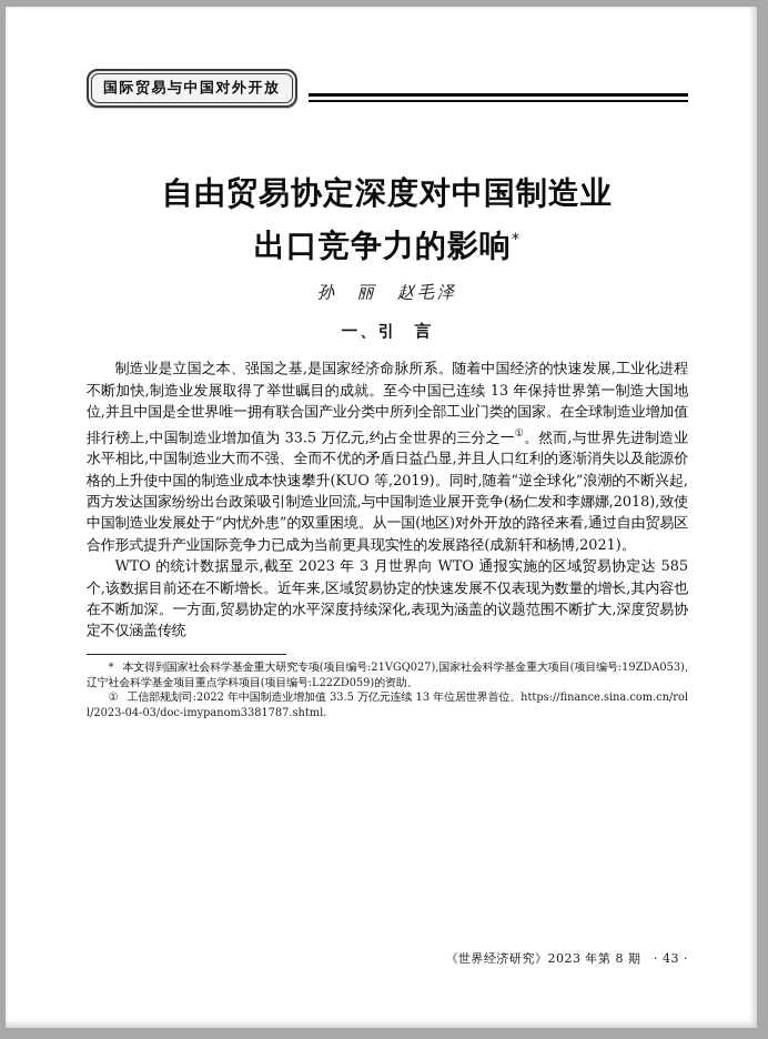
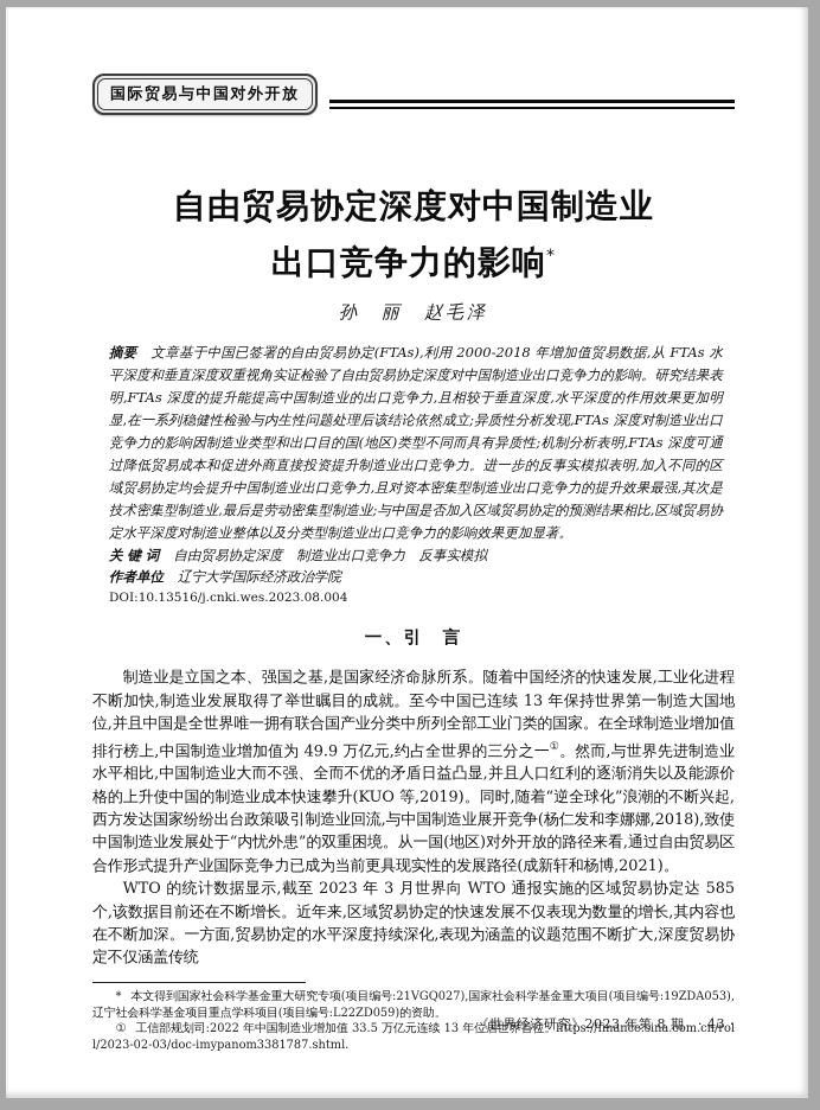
  国际贸易与中国对外开放
  自由贸易协定深度对中国制造业
  出口竞争力的影响*
  孙 丽 赵毛泽
+ 摘要 文章基于中国已签署的自由贸易协定(FTAs),利用 2000-2018 年增加值贸易数据,从 FTAs 水平深度和垂直深度双重视角实证检验了自由贸易协定深度对中国制造业出口竞争力的影响。研究结果表明,FTAs 深度的提升能提高中国制造业的出口竞争力,且相较于垂直深度,水平深度的作用效果更加明显,在一系列稳健性检验与内生性问题处理后该结论依然成立;异质性分析发现,FTAs 深度对制造业出口竞争力的影响因制造业类型和出口目的国(地区)类型不同而具有异质性;机制分析表明,FTAs 深度可通过降低贸易成本和促进外商直接投资提升制造业出口竞争力。进一步的反事实模拟表明,加入不同的区域贸易协定均会提升中国制造业出口竞争力,且对资本密集型制造业出口竞争力的提升效果最强,其次是技术密集型制造业,最后是劳动密集型制造业;与中国是否加入区域贸易协定的预测结果相比,区域贸易协定水平深度对制造业整体以及分类型制造业出口竞争力的影响效果更加显著。
+ 关 键 词 自由贸易协定深度 制造业出口竞争力 反事实模拟
+ 作者单位 辽宁大学国际经济政治学院
+ DOI:10.13516/j.cnki.wes.2023.08.004
  一、引 言
- 制造业是立国之本、强国之基,是国家经济命脉所系。随着中国经济的快速发展,工业化进程不断加快,制造业发展取得了举世瞩目的成就。至今中国已连续 13 年保持世界第一制造大国地位,并且中国是全世界唯一拥有联合国产业分类中所列全部工业门类的国家。在全球制造业增加值排行榜上,中国制造业增加值为 33.5 万亿元,约占全世界的三分之一①。然而,与世界先进制造业水平相比,中国制造业大而不强、全而不优的矛盾日益凸显,并且人口红利的逐渐消失以及能源价格的上升使中国的制造业成本快速攀升(KUO 等,2019)。同时,随着“逆全球化”浪潮的不断兴起,西方发达国家纷纷出台政策吸引制造业回流,与中国制造业展开竞争(杨仁发和李娜娜,2018),致使中国制造业发展处于“内忧外患”的双重困境。从一国(地区)对外开放的路径来看,通过自由贸易区合作形式提升产业国际竞争力已成为当前更具现实性的发展路径(成新轩和杨博,2021)。
+ 制造业是立国之本、强国之基,是国家经济命脉所系。随着中国经济的快速发展,工业化进程不断加快,制造业发展取得了举世瞩目的成就。至今中国已连续 13 年保持世界第一制造大国地位,并且中国是全世界唯一拥有联合国产业分类中所列全部工业门类的国家。在全球制造业增加值排行榜上,中国制造业增加值为 49.9 万亿元,约占全世界的三分之一①。然而,与世界先进制造业水平相比,中国制造业大而不强、全而不优的矛盾日益凸显,并且人口红利的逐渐消失以及能源价格的上升使中国的制造业成本快速攀升(KUO 等,2019)。同时,随着“逆全球化”浪潮的不断兴起,西方发达国家纷纷出台政策吸引制造业回流,与中国制造业展开竞争(杨仁发和李娜娜,2018),致使中国制造业发展处于“内忧外患”的双重困境。从一国(地区)对外开放的路径来看,通过自由贸易区合作形式提升产业国际竞争力已成为当前更具现实性的发展路径(成新轩和杨博,2021)。
  WTO 的统计数据显示,截至 2023 年 3 月世界向 WTO 通报实施的区域贸易协定达 585 个,该数据目前还在不断增长。近年来,区域贸易协定的快速发展不仅表现为数量的增长,其内容也在不断加深。一方面,贸易协定的水平深度持续深化,表现为涵盖的议题范围不断扩大,深度贸易协定不仅涵盖传统
  * 本文得到国家社会科学基金重大研究专项(项目编号:21VGQ027),国家社会科学基金重大项目(项目编号:19ZDA053),辽宁社会科学基金项目重点学科项目(项目编号:L22ZD059)的资助。
- ① 工信部规划司:2022 年中国制造业增加值 33.5 万亿元连续 13 年位居世界首位。https://finance.sina.com.cn/roll/2023-04-03/doc-imypanom3381787.shtml.
+ ① 工信部规划司:2022 年中国制造业增加值 33.5 万亿元连续 13 年位居世界首位。https://finance.sina.com.cn/roll/2023-02-03/doc-imypanom3381787.shtml.
  《世界经济研究》2023 年第 8 期 · 43 ·
